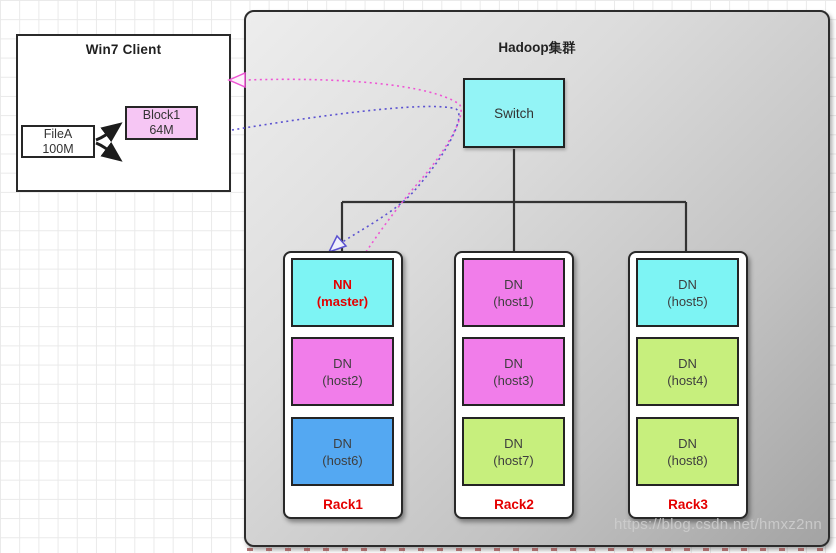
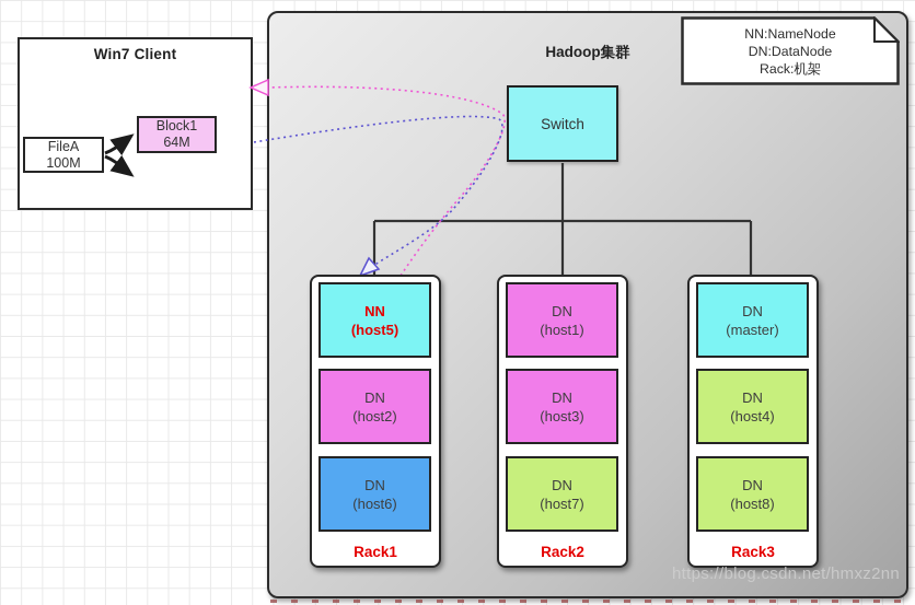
  Hadoop集群
  Win7 Client
  FileA
  100M
  Block1
  64M
  Switch
  NN
- (master)
+ (host5)
  DN
  (host2)
  DN
  (host6)
  Rack1
  DN
  (host1)
  DN
  (host3)
  DN
  (host7)
  Rack2
  DN
- (host5)
+ (master)
  DN
  (host4)
  DN
  (host8)
  Rack3
+ NN:NameNode
+ DN:DataNode
+ Rack:机架
  https://blog.csdn.net/hmxz2nn
